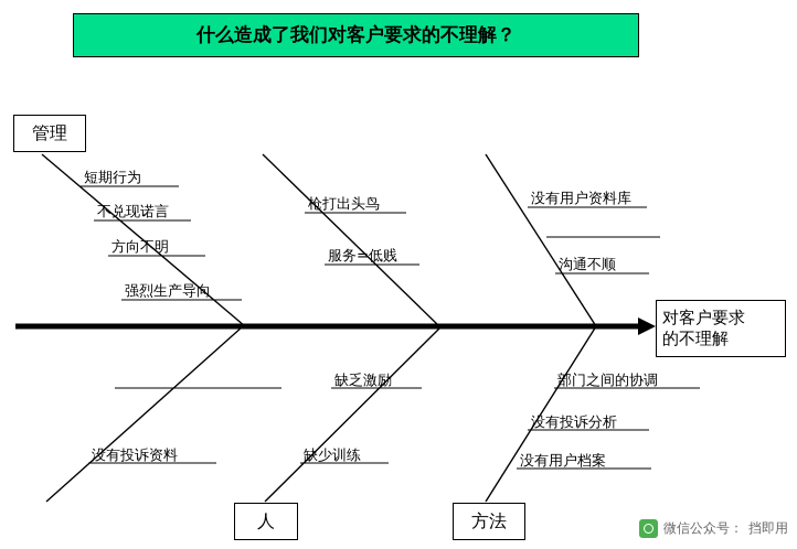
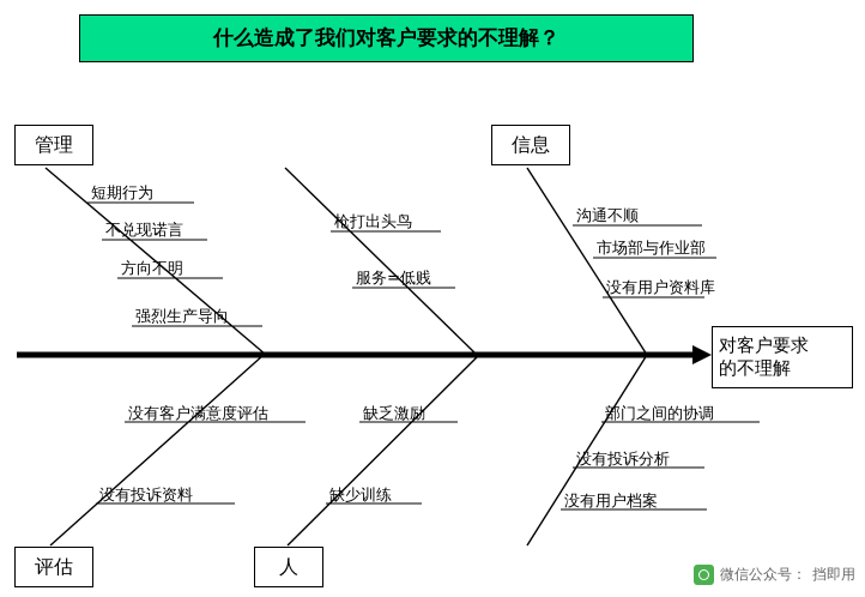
  什么造成了我们对客户要求的不理解？
  管理
+ 信息
+ 评估
  人
- 方法
  对客户要求
  的不理解
  短期行为
  不兑现诺言
  方向不明
  强烈生产导向
  枪打出头鸟
  服务=低贱
- 没有用户资料库
+ 沟通不顺
+ 市场部与作业部
- 沟通不顺
+ 没有用户资料库
+ 没有客户满意度评估
  没有投诉资料
  缺乏激励
  缺少训练
  部门之间的协调
  没有投诉分析
  没有用户档案
  微信公众号：
  挡即用
